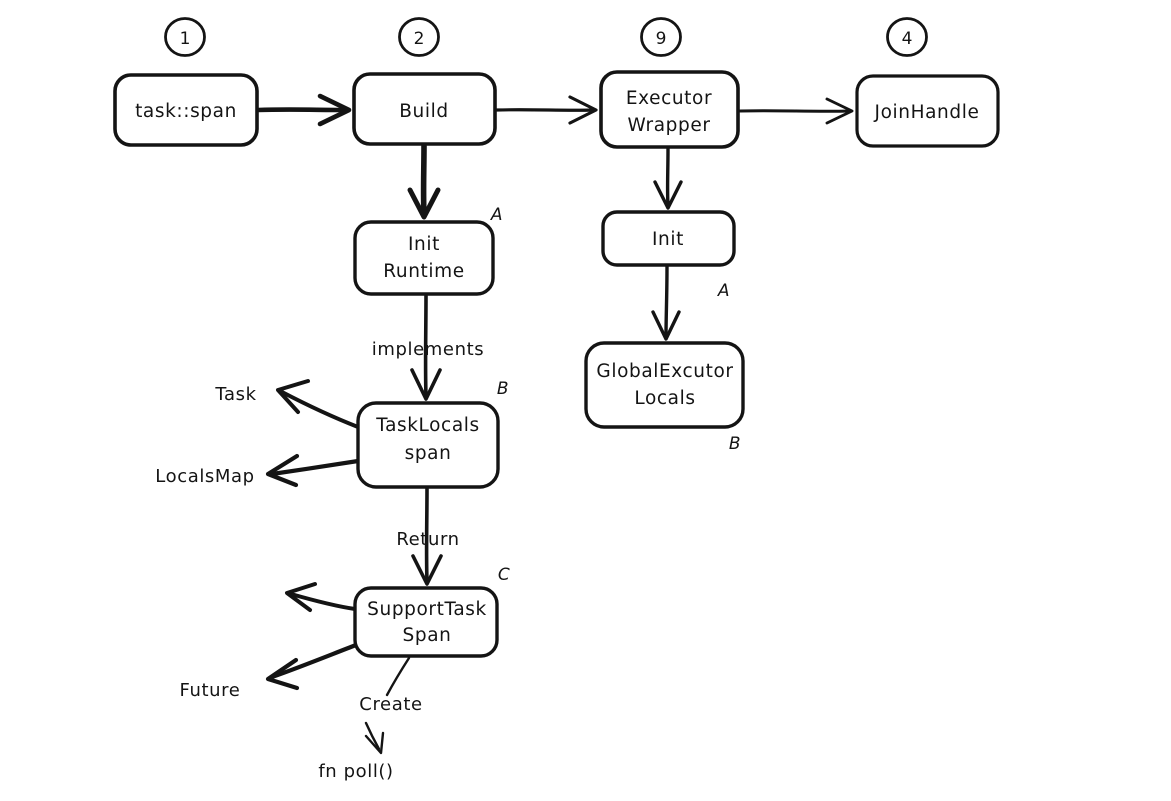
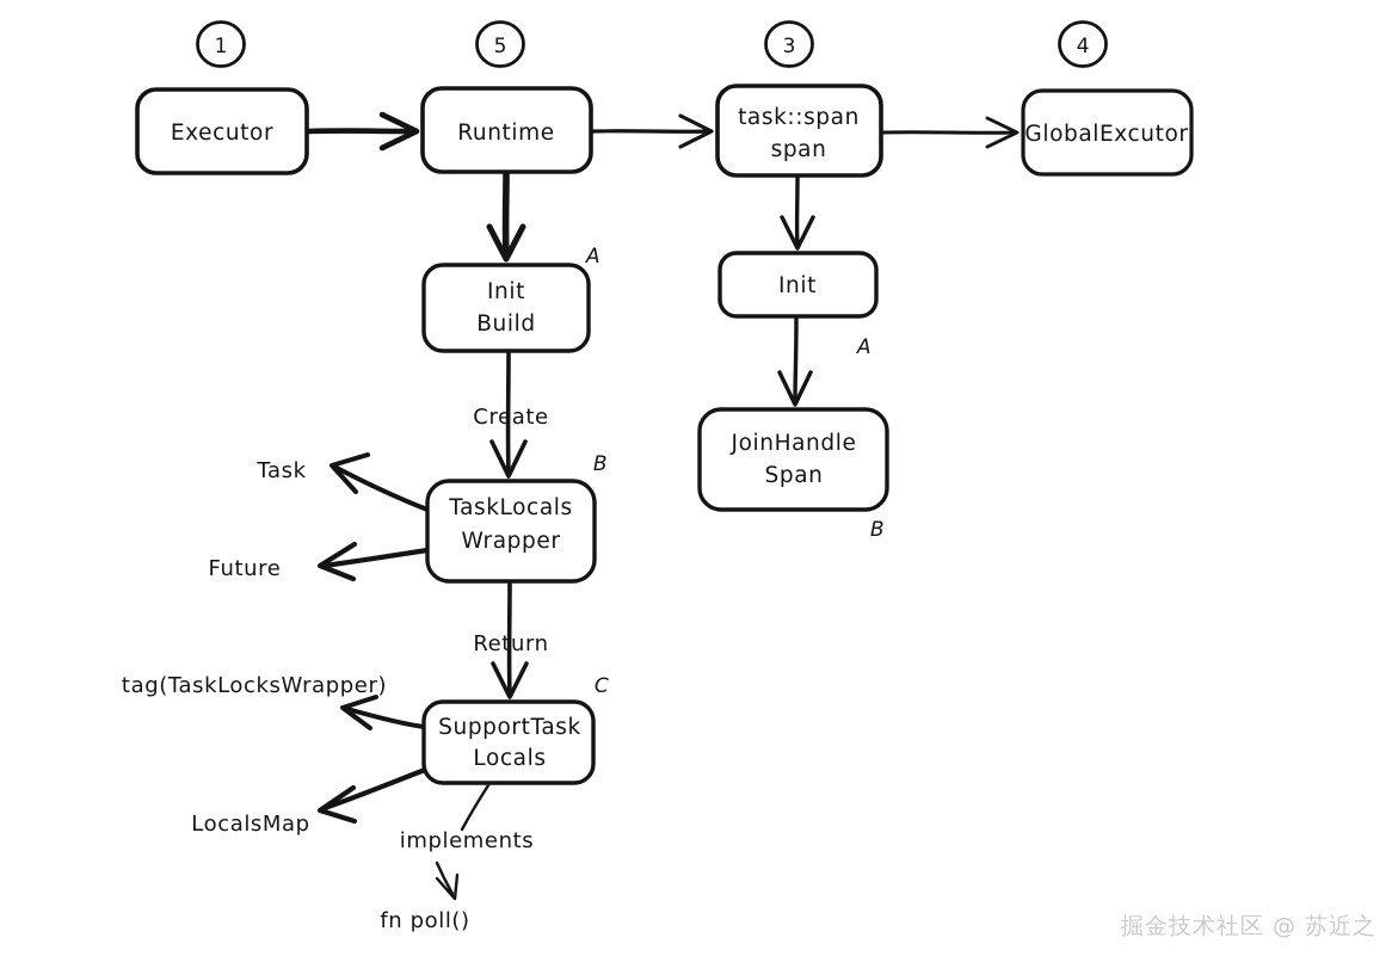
- task::span
+ Executor
- Build
+ Runtime
- Executor
+ task::span
- Wrapper
+ span
- JoinHandle
+ GlobalExcutor
  Init
- Runtime
+ Build
  TaskLocals
- span
+ Wrapper
  SupportTask
- Span
+ Locals
  Init
- GlobalExcutor
+ JoinHandle
- Locals
+ Span
  1
- 2
+ 5
- 9
+ 3
  4
- implements
+ Create
  Return
- Create
+ implements
  Task
- LocalsMap
+ Future
+ tag(TaskLocksWrapper)
- Future
+ LocalsMap
  fn poll()
  A
  B
  C
  A
  B
+ 掘金技术社区 @ 苏近之
